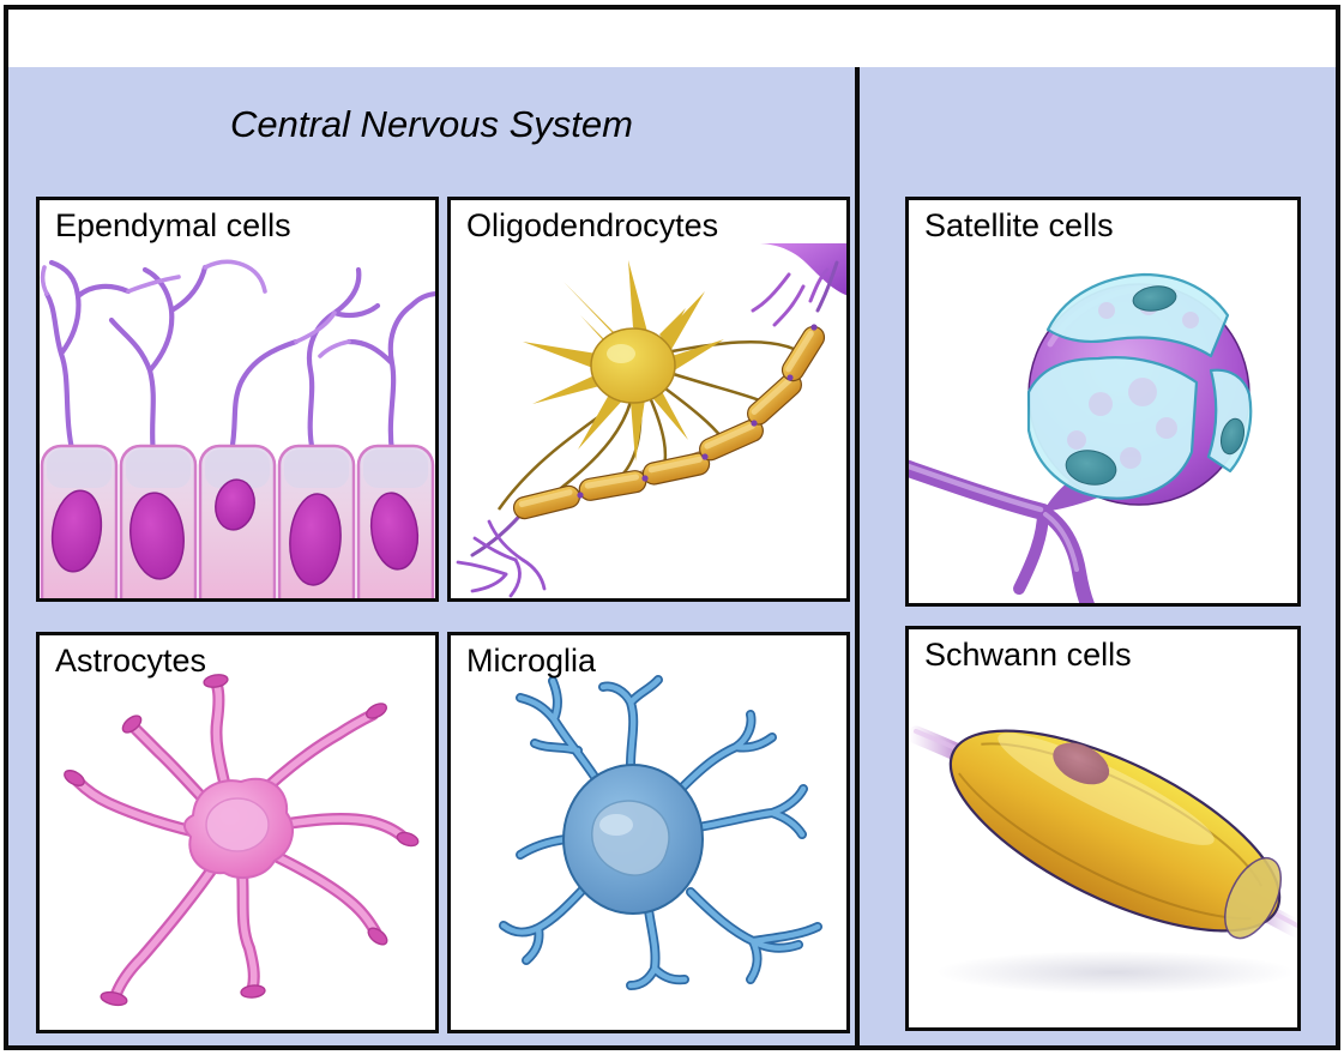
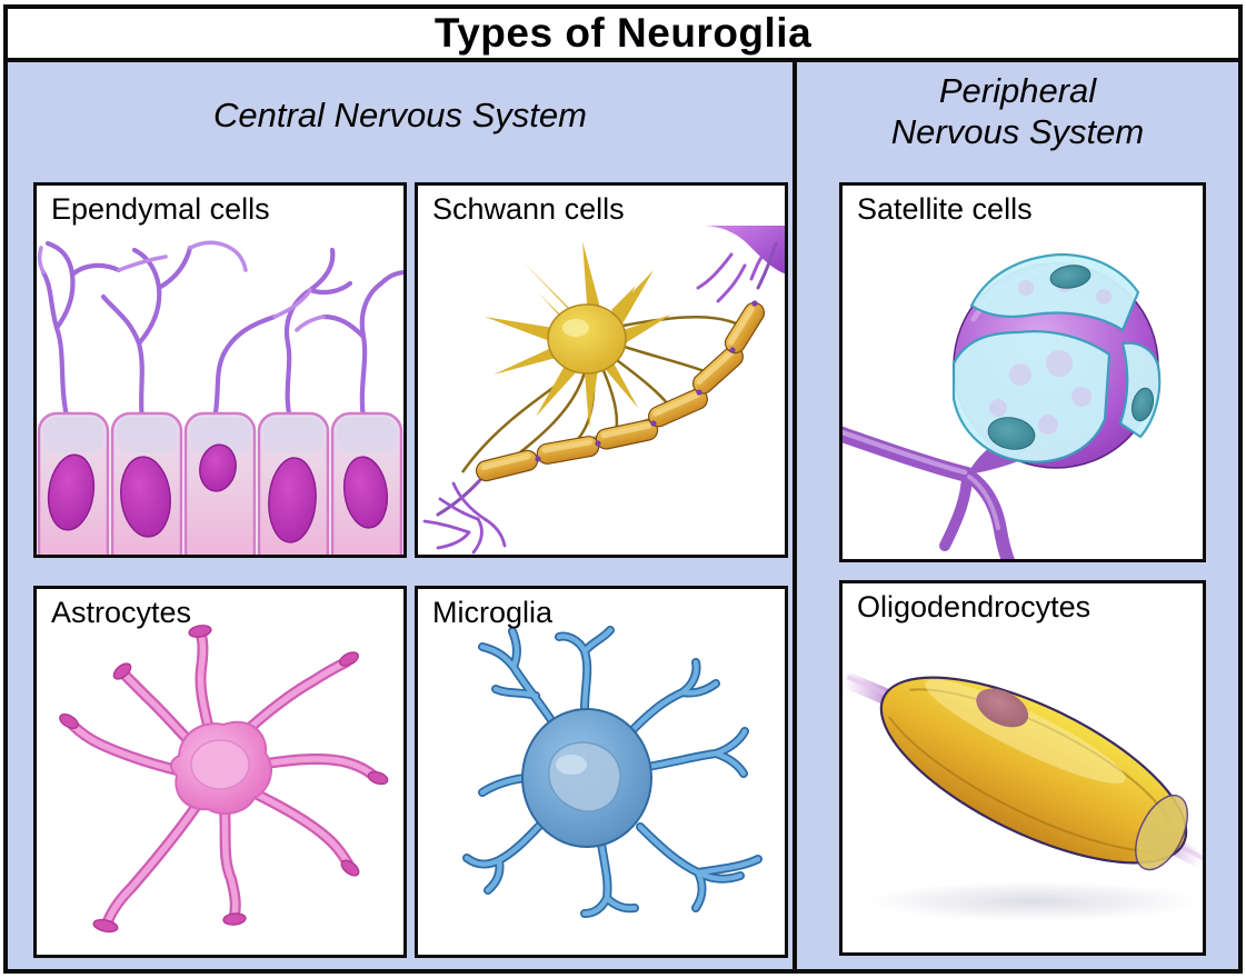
+ Types of Neuroglia
  Central Nervous System
  Ependymal cells
- Oligodendrocytes
+ Schwann cells
  Astrocytes
  Microglia
+ Peripheral
+ Nervous System
  Satellite cells
- Schwann cells
+ Oligodendrocytes
